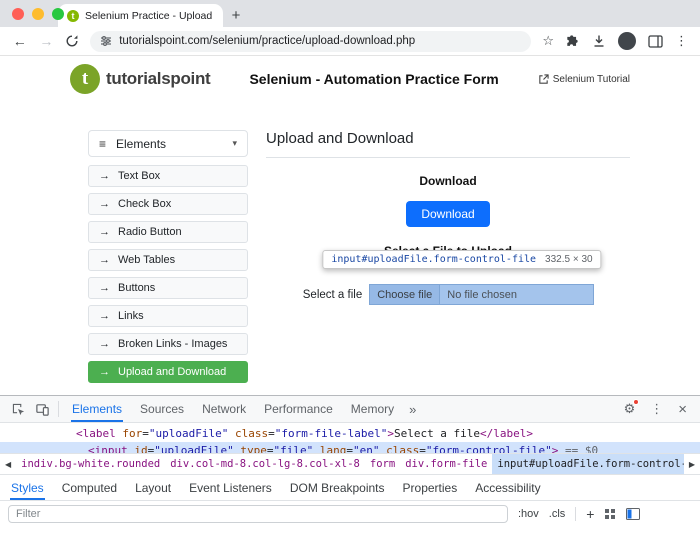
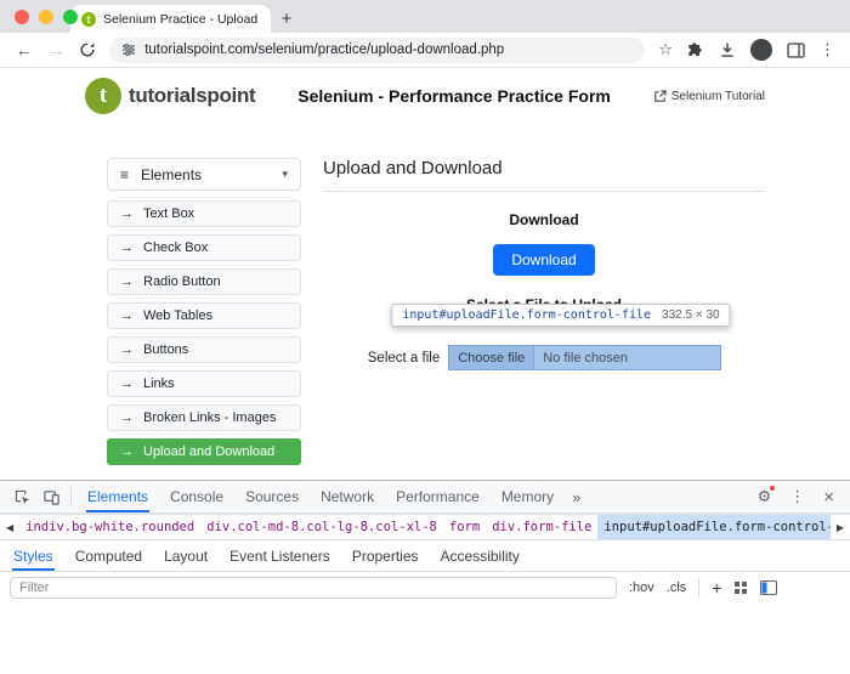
  t
  Selenium Practice - Upload
  +
  ←
  →
  tutorialspoint.com/selenium/practice/upload-download.php
  ☆
  ⋮
  t
  tutorialspoint
- Selenium - Automation Practice Form
+ Selenium - Performance Practice Form
  Selenium Tutorial
  ≡
  Elements
  ▾
  →
  Text Box
  →
  Check Box
  →
  Radio Button
  →
  Web Tables
  →
  Buttons
  →
  Links
  →
  Broken Links - Images
  →
  Upload and Download
  Upload and Download
  Download
  Download
  input#uploadFile.form-control-file
  332.5 × 30
  Select a file
  Choose file
  No file chosen
  Elements
+ Console
  Sources
  Network
  Performance
  Memory
  »
  ⚙
  ⋮
  ×
- <label for="uploadFile" class="form-file-label">Select a file</label>
- <input id="uploadFile" type="file" lang="en" class="form-control-file"> == $0
  ◀
  indiv.bg-white.rounded
  div.col-md-8.col-lg-8.col-xl-8
  form
  div.form-file
  input#uploadFile.form-control
  ▶
  Styles
  Computed
  Layout
  Event Listeners
- DOM Breakpoints
  Properties
  Accessibility
  Filter
  :hov
  .cls
  +
